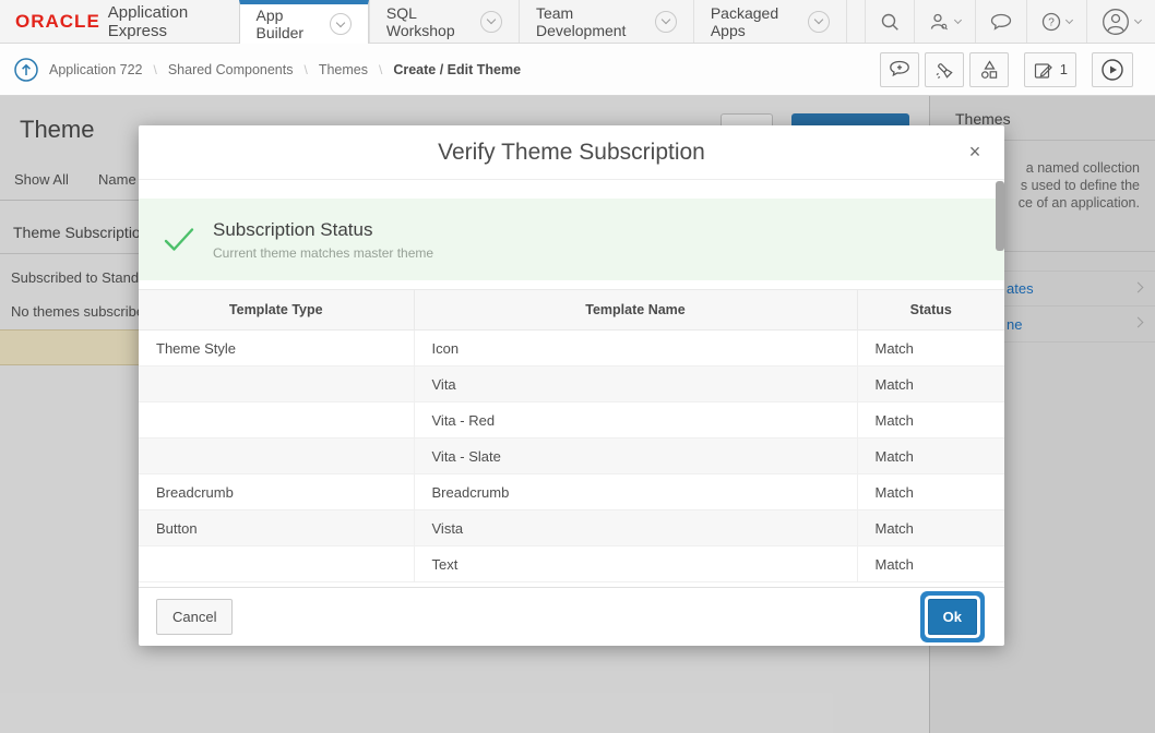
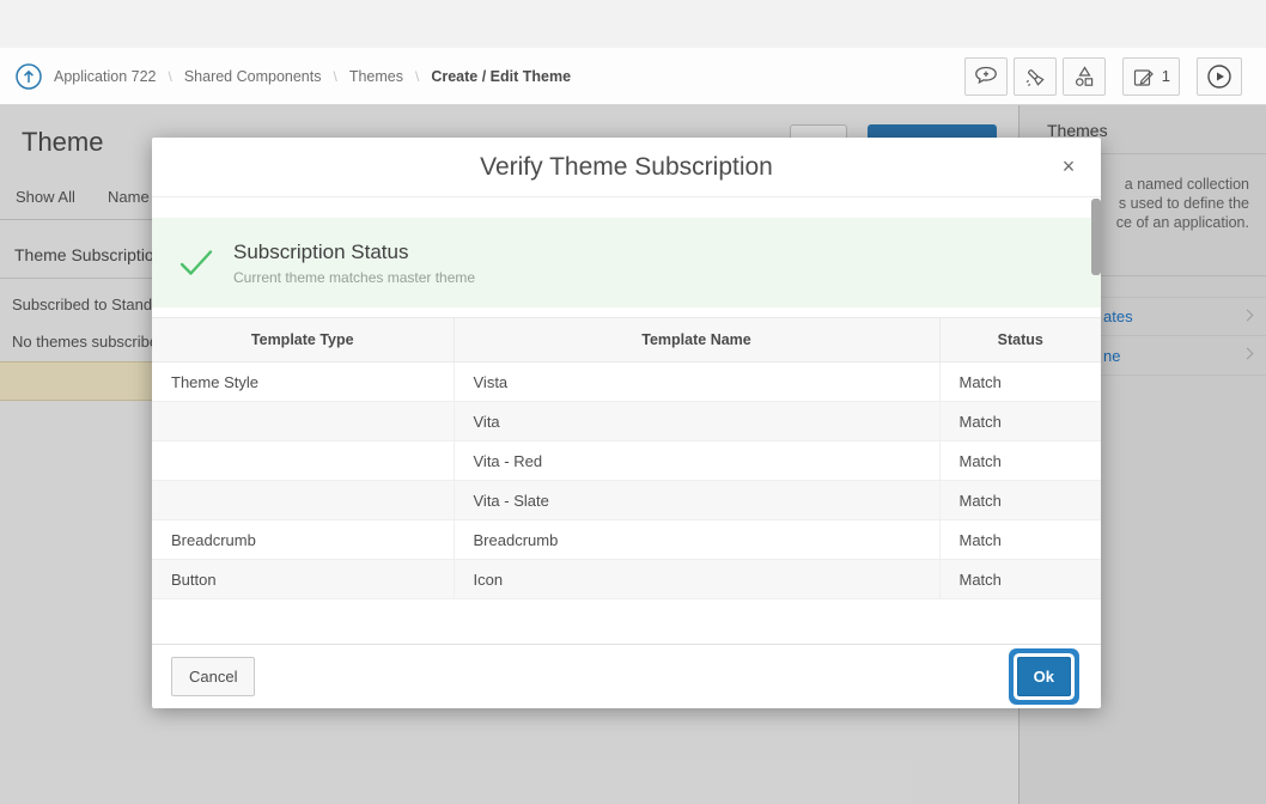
- ORACLE
- Application Express
- App Builder
- SQL Workshop
- Team Development
- Packaged Apps
- ?
  Application 722
  \
  Shared Components
  \
  Themes
  \
  Create / Edit Theme
  1
  Theme
  Show All
  Name
  Theme Subscriptio
  Subscribed to Stand
  No themes subscrib
  Themes
  a named collection
  s used to define the
  ce of an application.
  ates
  ne
  Verify Theme Subscription
  ×
  Subscription Status
  Current theme matches master theme
  Template Type	Template Name	Status
- Theme Style	Icon	Match
+ Theme Style	Vista	Match
  	Vita	Match
  	Vita - Red	Match
  	Vita - Slate	Match
  Breadcrumb	Breadcrumb	Match
- Button	Vista	Match
+ Button	Icon	Match
- 	Text	Match
  Cancel
  Ok
